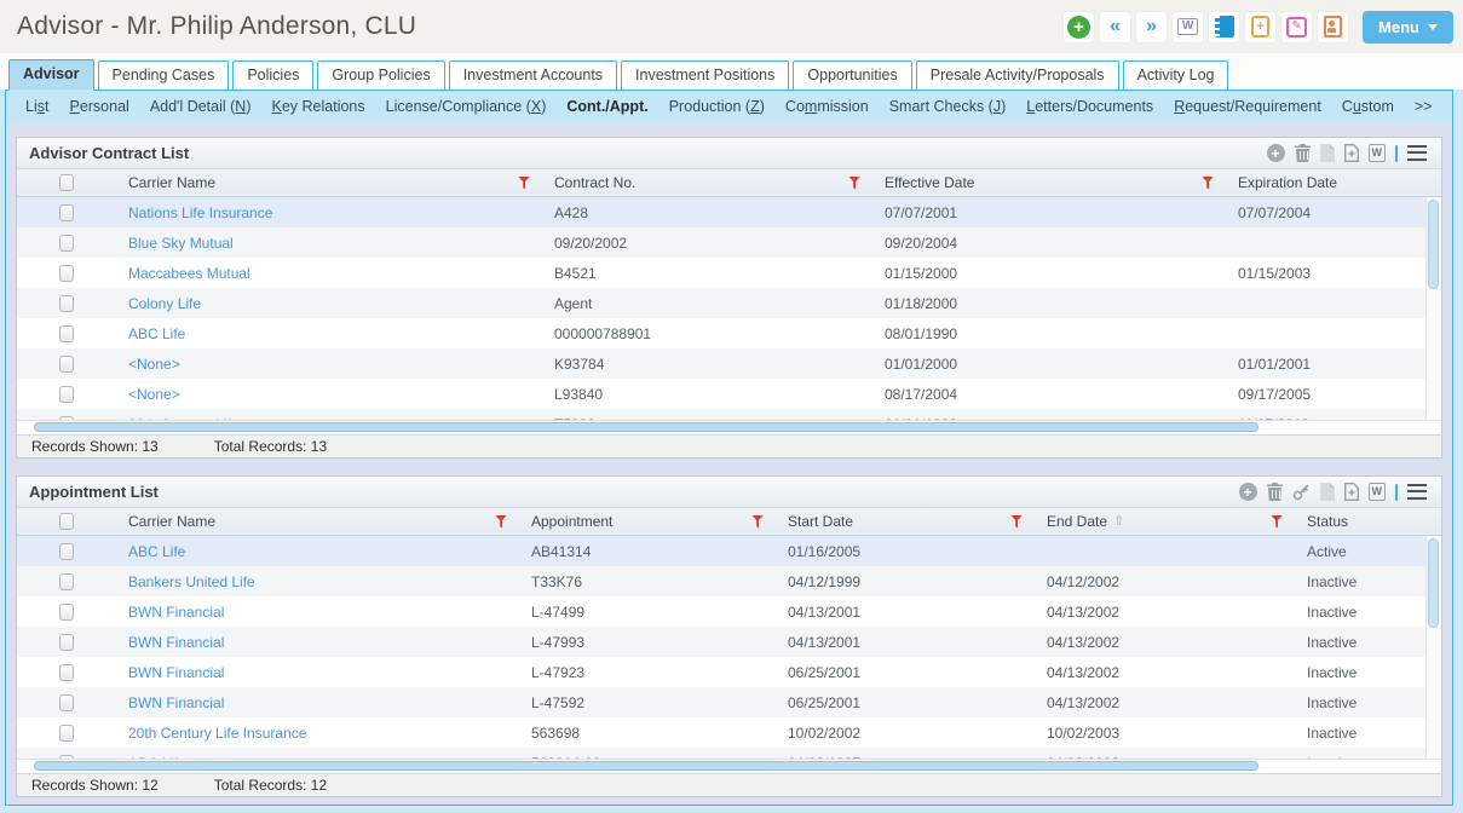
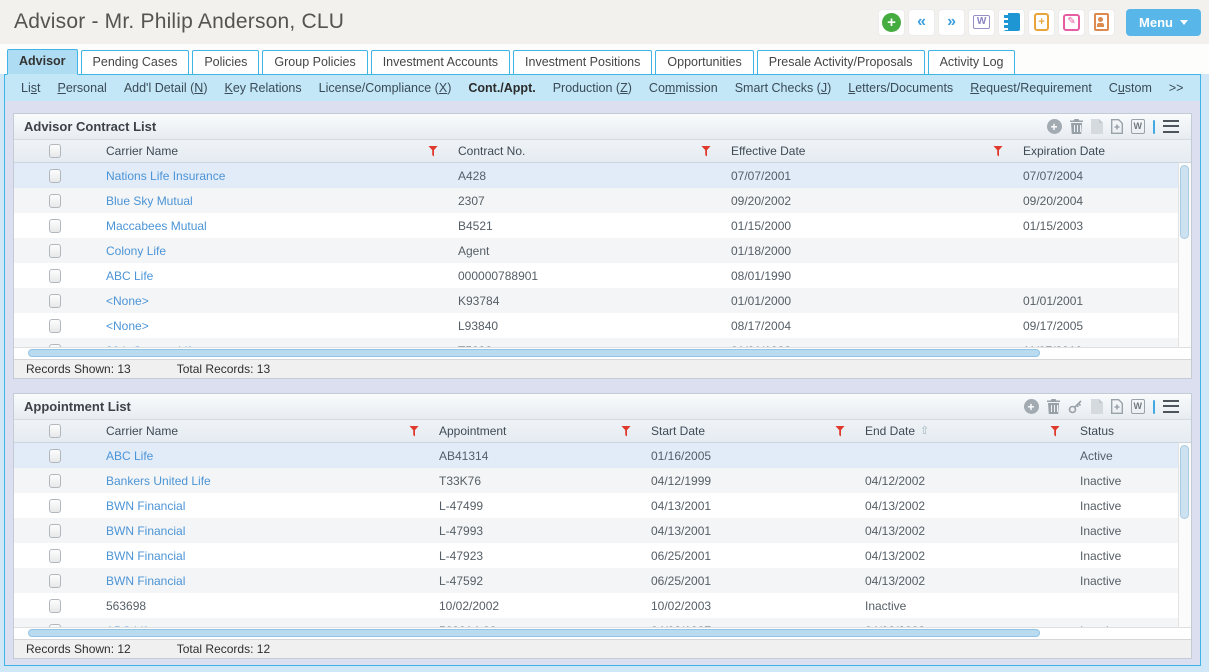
  Advisor - Mr. Philip Anderson, CLU
  +
  «
  »
  W
  +
  ✎
  Menu
  Advisor
  Pending Cases
  Policies
  Group Policies
  Investment Accounts
  Investment Positions
  Opportunities
  Presale Activity/Proposals
  Activity Log
  List
  Personal
  Add'l Detail (N)
  Key Relations
  License/Compliance (X)
  Cont./Appt.
  Production (Z)
  Commission
  Smart Checks (J)
  Letters/Documents
  Request/Requirement
  Custom
  >>
  Advisor Contract List
  +
  W
  Carrier Name
  Contract No.
  Effective Date
  Expiration Date
  Nations Life Insurance
  A428
  07/07/2001
  07/07/2004
  Blue Sky Mutual
+ 2307
  09/20/2002
  09/20/2004
  Maccabees Mutual
  B4521
  01/15/2000
  01/15/2003
  Colony Life
  Agent
  01/18/2000
  ABC Life
  000000788901
  08/01/1990
  <None>
  K93784
  01/01/2000
  01/01/2001
  <None>
  L93840
  08/17/2004
  09/17/2005
  Records Shown: 13
  Total Records: 13
  Appointment List
  +
  W
  Carrier Name
  Appointment
  Start Date
  End Date
  ⇧
  Status
  ABC Life
  AB41314
  01/16/2005
  Active
  Bankers United Life
  T33K76
  04/12/1999
  04/12/2002
  Inactive
  BWN Financial
  L-47499
  04/13/2001
  04/13/2002
  Inactive
  BWN Financial
  L-47993
  04/13/2001
  04/13/2002
  Inactive
  BWN Financial
  L-47923
  06/25/2001
  04/13/2002
  Inactive
  BWN Financial
  L-47592
  06/25/2001
  04/13/2002
  Inactive
- 20th Century Life Insurance
  563698
  10/02/2002
  10/02/2003
  Inactive
  Records Shown: 12
  Total Records: 12
